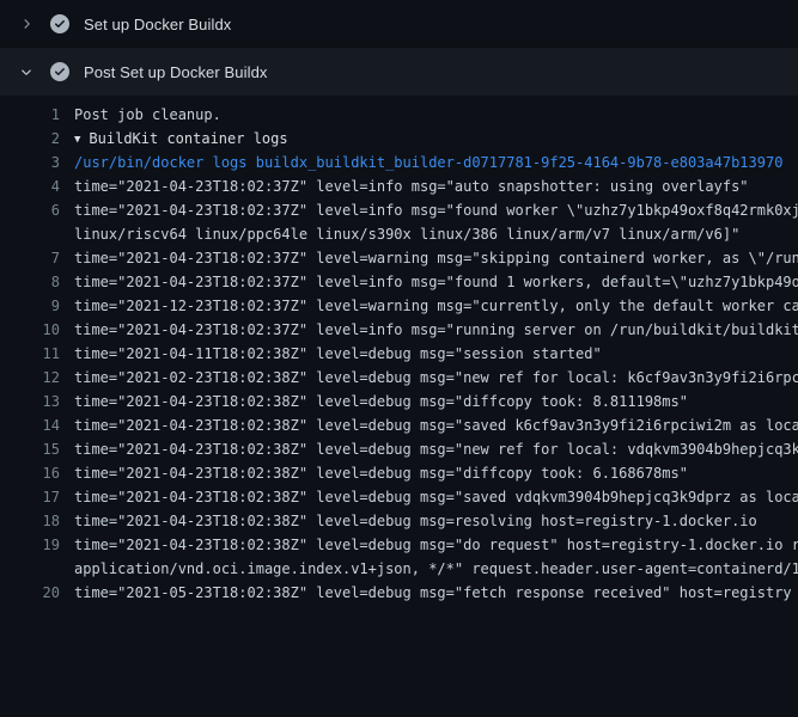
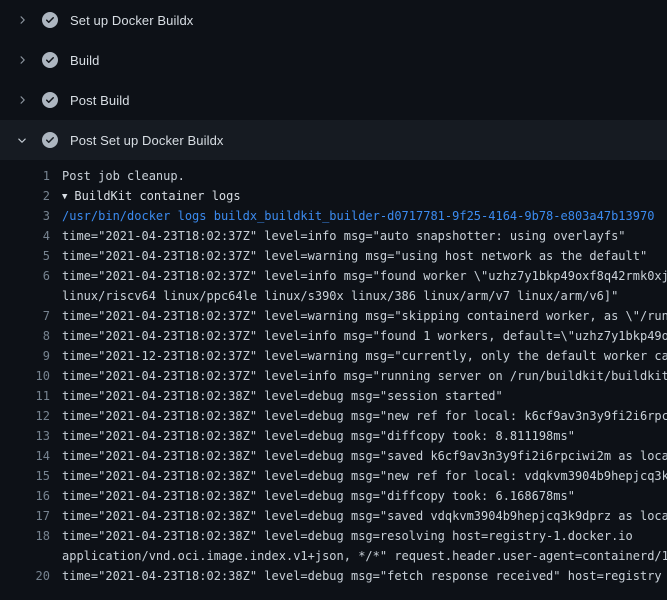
  Set up Docker Buildx
+ Build
+ Post Build
  Post Set up Docker Buildx
  1
  Post job cleanup.
  2
  ▼ BuildKit container logs
  3
  /usr/bin/docker logs buildx_buildkit_builder-d0717781-9f25-4164-9b78-e803a47b13970
  4
  time="2021-04-23T18:02:37Z" level=info msg="auto snapshotter: using overlayfs"
+ 5
+ time="2021-04-23T18:02:37Z" level=warning msg="using host network as the default"
  6
  time="2021-04-23T18:02:37Z" level=info msg="found worker \"uzhz7y1bkp49oxf8q42rmk0xj
  linux/riscv64 linux/ppc64le linux/s390x linux/386 linux/arm/v7 linux/arm/v6]"
  7
  time="2021-04-23T18:02:37Z" level=warning msg="skipping containerd worker, as \"/run
  8
  time="2021-04-23T18:02:37Z" level=info msg="found 1 workers, default=\"uzhz7y1bkp49o
  9
  time="2021-12-23T18:02:37Z" level=warning msg="currently, only the default worker ca
  10
  time="2021-04-23T18:02:37Z" level=info msg="running server on /run/buildkit/buildkit
  11
- time="2021-04-11T18:02:38Z" level=debug msg="session started"
+ time="2021-04-23T18:02:38Z" level=debug msg="session started"
  12
- time="2021-02-23T18:02:38Z" level=debug msg="new ref for local: k6cf9av3n3y9fi2i6rpc
+ time="2021-04-23T18:02:38Z" level=debug msg="new ref for local: k6cf9av3n3y9fi2i6rpc
  13
  time="2021-04-23T18:02:38Z" level=debug msg="diffcopy took: 8.811198ms"
  14
  time="2021-04-23T18:02:38Z" level=debug msg="saved k6cf9av3n3y9fi2i6rpciwi2m as loca
  15
  time="2021-04-23T18:02:38Z" level=debug msg="new ref for local: vdqkvm3904b9hepjcq3k
  16
  time="2021-04-23T18:02:38Z" level=debug msg="diffcopy took: 6.168678ms"
  17
  time="2021-04-23T18:02:38Z" level=debug msg="saved vdqkvm3904b9hepjcq3k9dprz as loca
  18
  time="2021-04-23T18:02:38Z" level=debug msg=resolving host=registry-1.docker.io
- 19
- time="2021-04-23T18:02:38Z" level=debug msg="do request" host=registry-1.docker.io r
  application/vnd.oci.image.index.v1+json, */*" request.header.user-agent=containerd/1
  20
- time="2021-05-23T18:02:38Z" level=debug msg="fetch response received" host=registry
+ time="2021-04-23T18:02:38Z" level=debug msg="fetch response received" host=registry
